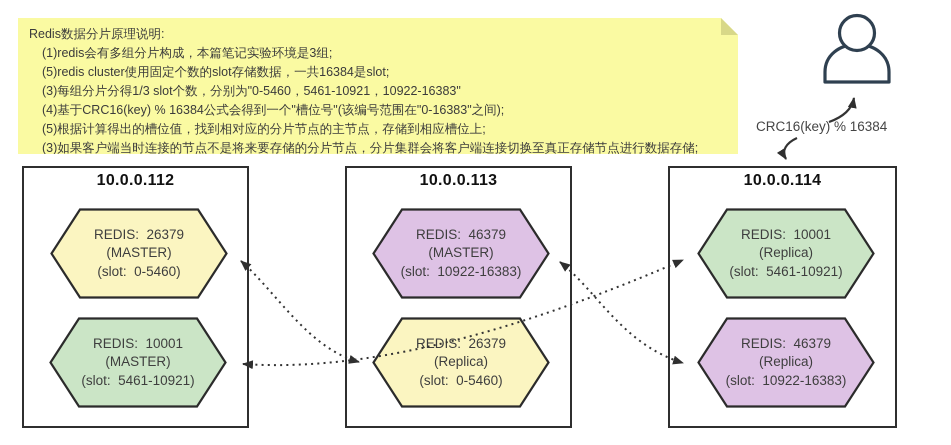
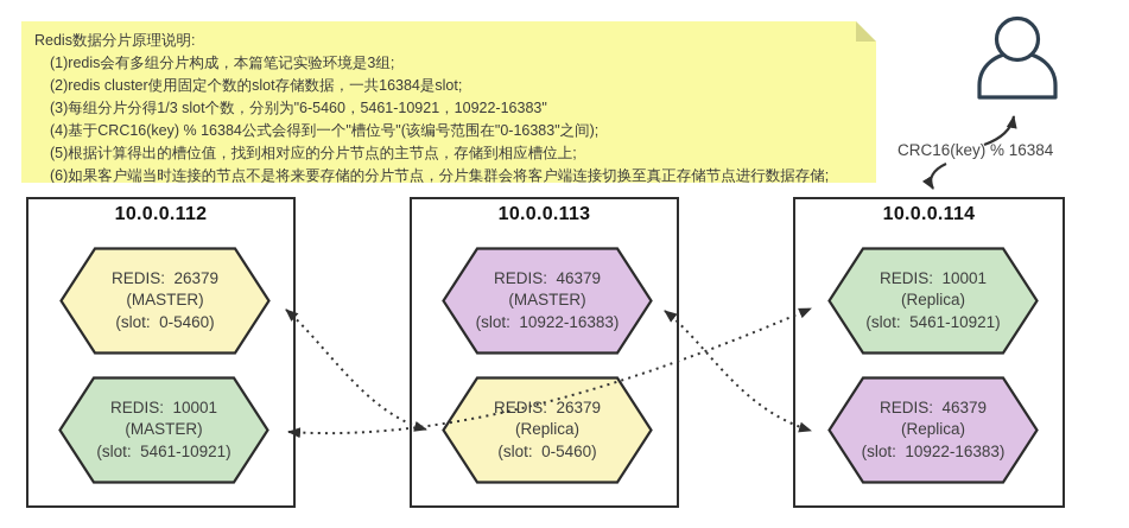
  Redis数据分片原理说明:
  (1)redis会有多组分片构成，本篇笔记实验环境是3组;
- (5)redis cluster使用固定个数的slot存储数据，一共16384是slot;
+ (2)redis cluster使用固定个数的slot存储数据，一共16384是slot;
- (3)每组分片分得1/3 slot个数，分别为"0-5460，5461-10921，10922-16383"
+ (3)每组分片分得1/3 slot个数，分别为"6-5460，5461-10921，10922-16383"
  (4)基于CRC16(key) % 16384公式会得到一个"槽位号"(该编号范围在"0-16383"之间);
  (5)根据计算得出的槽位值，找到相对应的分片节点的主节点，存储到相应槽位上;
- (3)如果客户端当时连接的节点不是将来要存储的分片节点，分片集群会将客户端连接切换至真正存储节点进行数据存储;
+ (6)如果客户端当时连接的节点不是将来要存储的分片节点，分片集群会将客户端连接切换至真正存储节点进行数据存储;
  CRC16(key) % 16384
  10.0.0.112
  10.0.0.113
  10.0.0.114
  REDIS: 26379
  (MASTER)
  (slot: 0-5460)
  REDIS: 10001
  (MASTER)
  (slot: 5461-10921)
  REDIS: 46379
  (MASTER)
  (slot: 10922-16383)
  RES: 26379
  (Replica)
  (slot: 0-5460)
  REDIS: 10001
  (Replica)
  (slot: 5461-10921)
  REDIS: 46379
  (Replica)
  (slot: 10922-16383)
